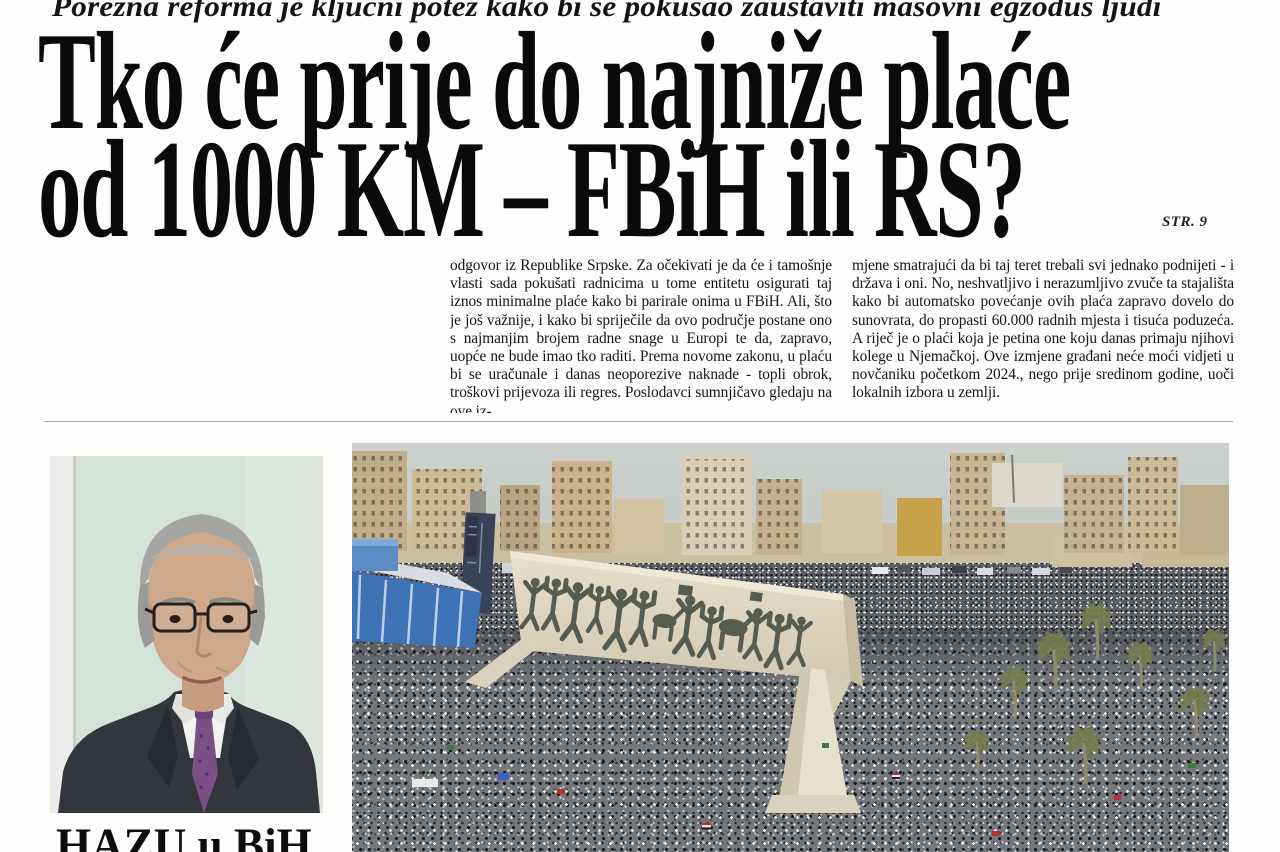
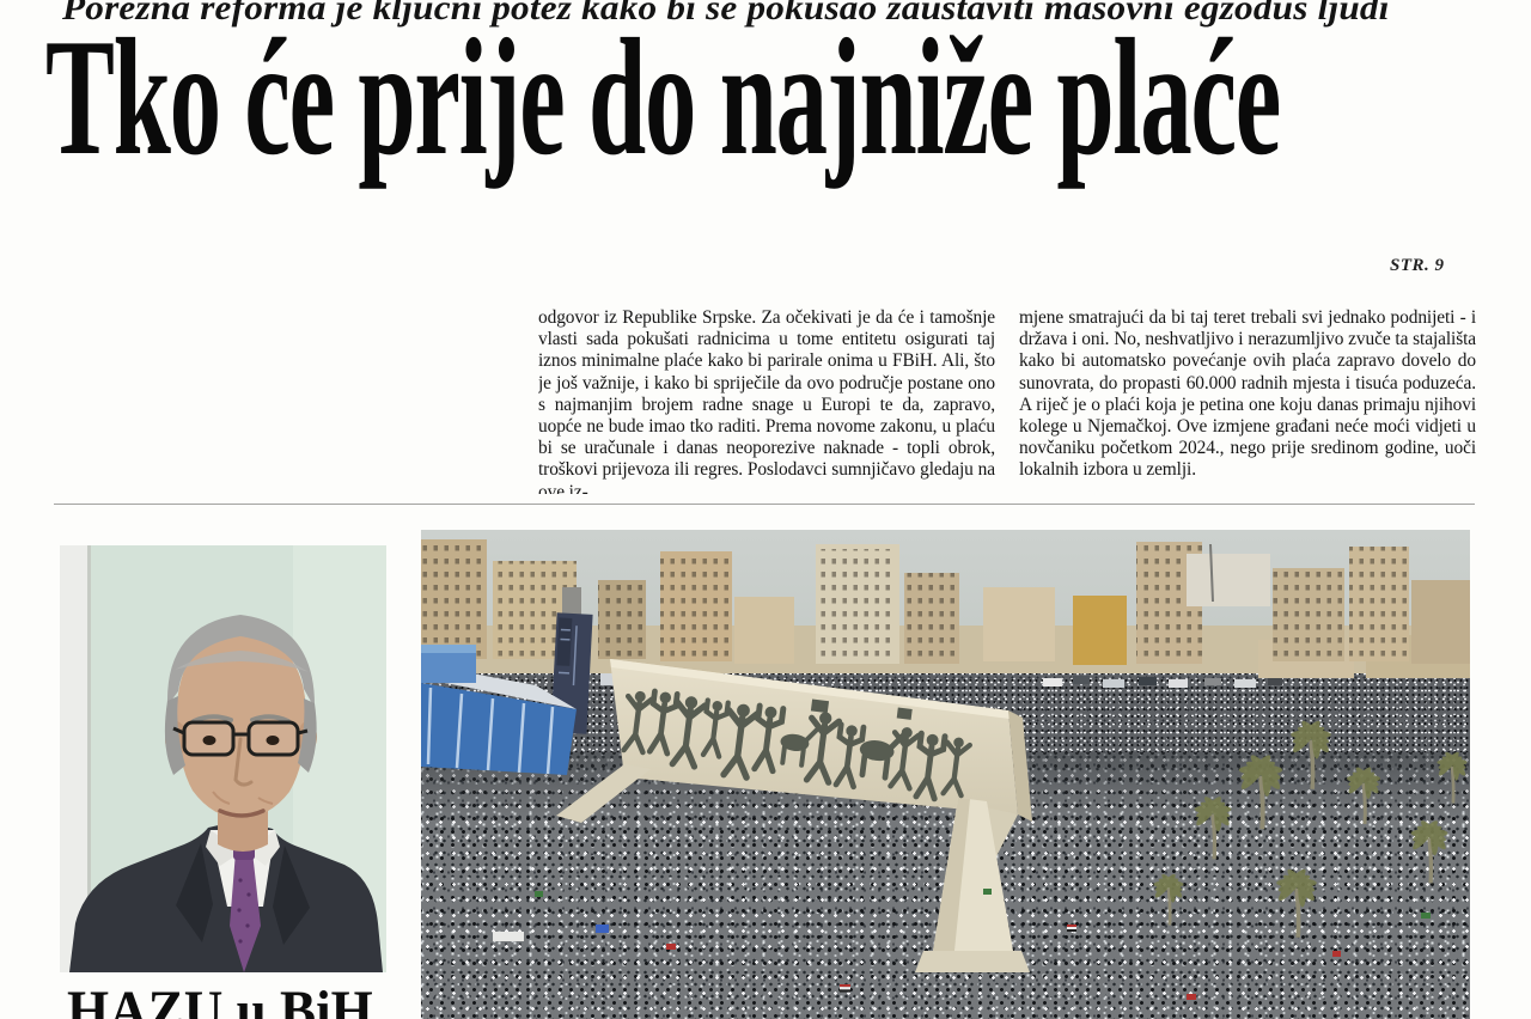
  Porezna reforma je ključni potez kako bi se pokušao zaustaviti masovni egzodus ljudi
  Tko će prije do najniže plaće
- od 1000 KM – FBiH ili RS?
  STR. 9
  odgovor iz Republike Srpske. Za očekivati je da će i tamošnje vlasti sada pokušati radnicima u tome entitetu osigurati taj iznos minimalne plaće kako bi parirale onima u FBiH. Ali, što je još važnije, i kako bi spriječile da ovo područje postane ono s najmanjim brojem radne snage u Europi te da, zapravo, uopće ne bude imao tko raditi. Prema novome zakonu, u plaću bi se uračunale i danas neoporezive naknade - topli obrok, troškovi prijevoza ili regres. Poslodavci sumnjičavo gledaju na ove iz-
  mjene smatrajući da bi taj teret trebali svi jednako podnijeti - i država i oni. No, neshvatljivo i nerazumljivo zvuče ta stajališta kako bi automatsko povećanje ovih plaća zapravo dovelo do sunovrata, do propasti 60.000 radnih mjesta i tisuća poduzeća. A riječ je o plaći koja je petina one koju danas primaju njihovi kolege u Njemačkoj. Ove izmjene građani neće moći vidjeti u novčaniku početkom 2024., nego prije sredinom godine, uoči lokalnih izbora u zemlji.
  HAZU u BiH
